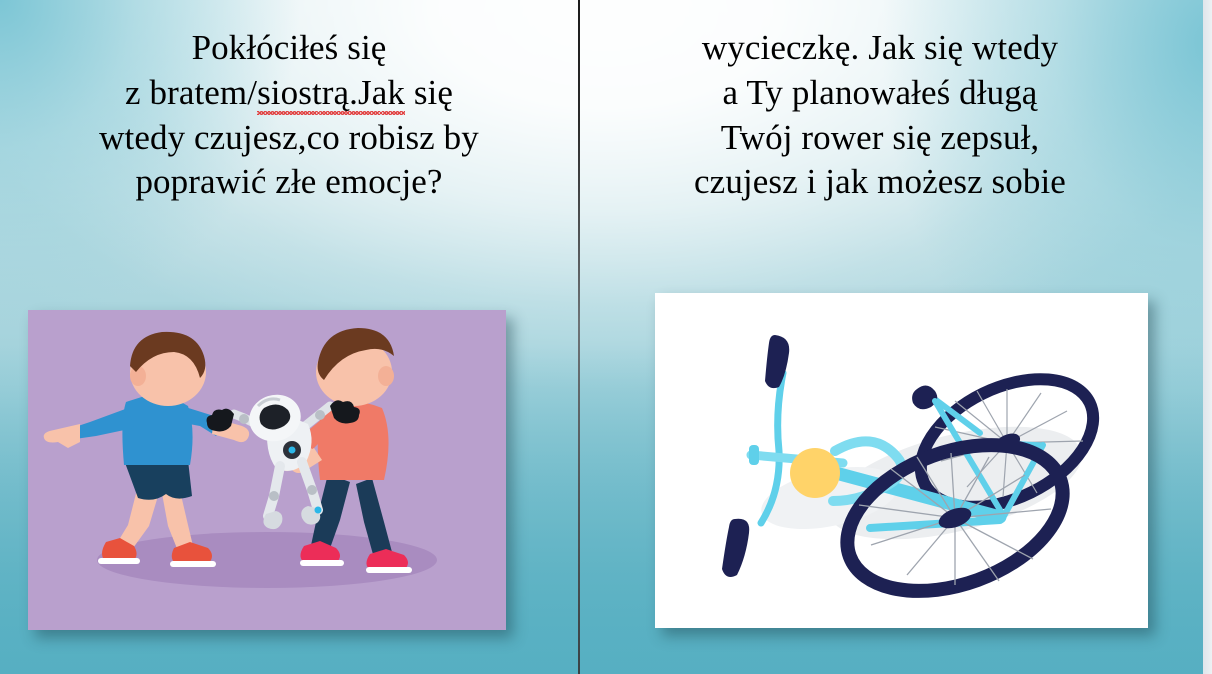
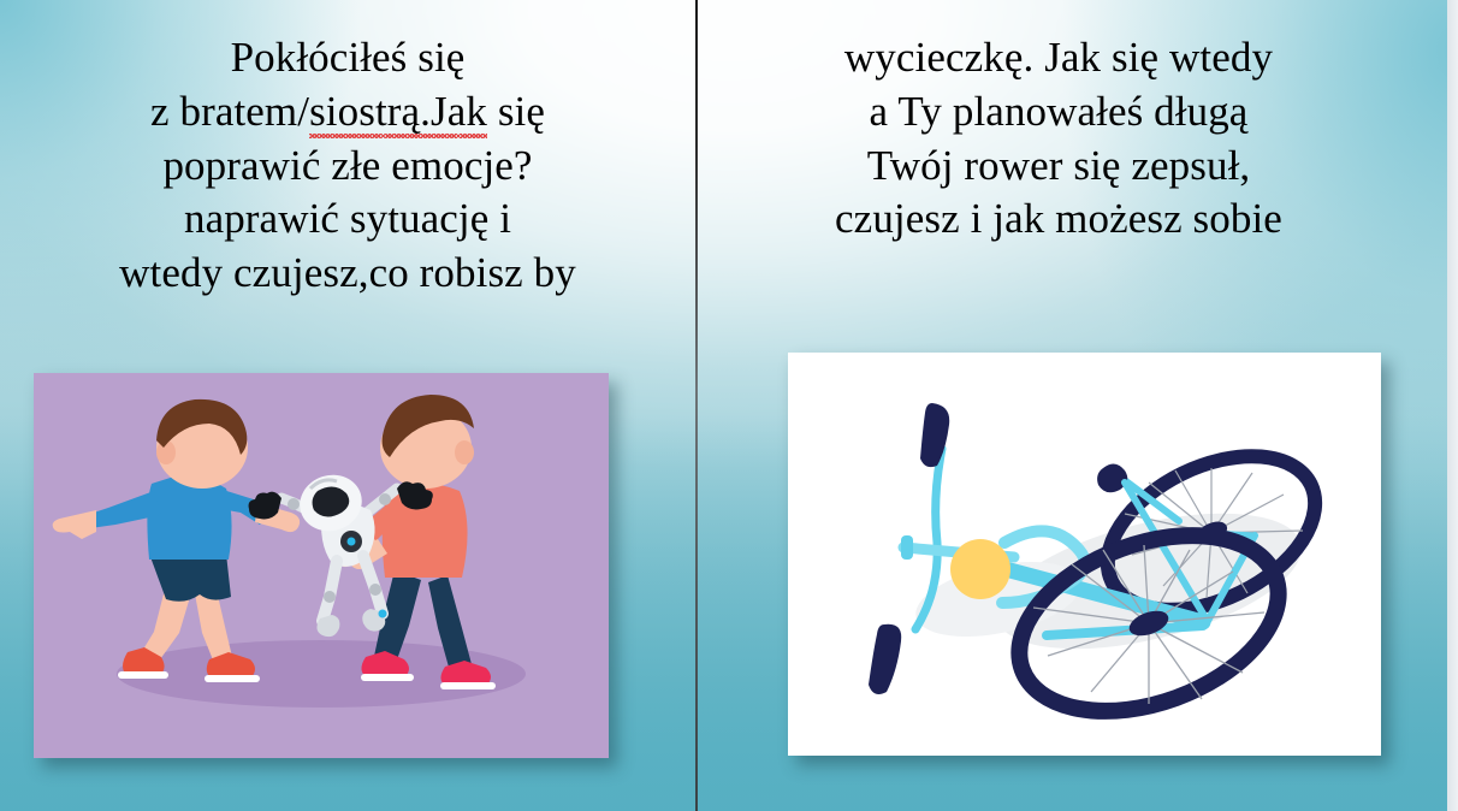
  Pokłóciłeś się
  z bratem/siostrą.Jak się
- wtedy czujesz,co robisz by
+ poprawić złe emocje?
+ naprawić sytuację i
- poprawić złe emocje?
+ wtedy czujesz,co robisz by
  wycieczkę. Jak się wtedy
  a Ty planowałeś długą
  Twój rower się zepsuł,
  czujesz i jak możesz sobie
